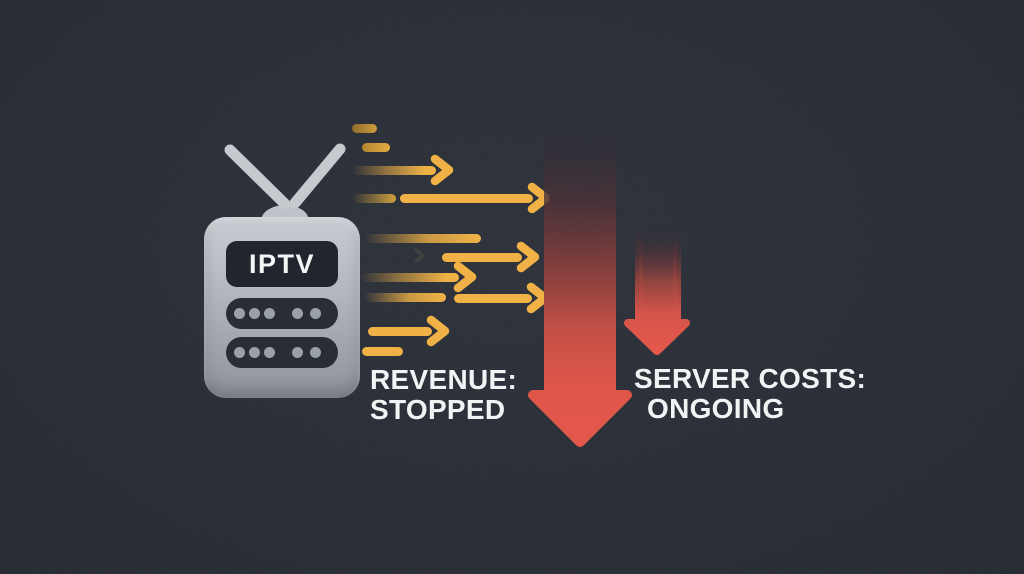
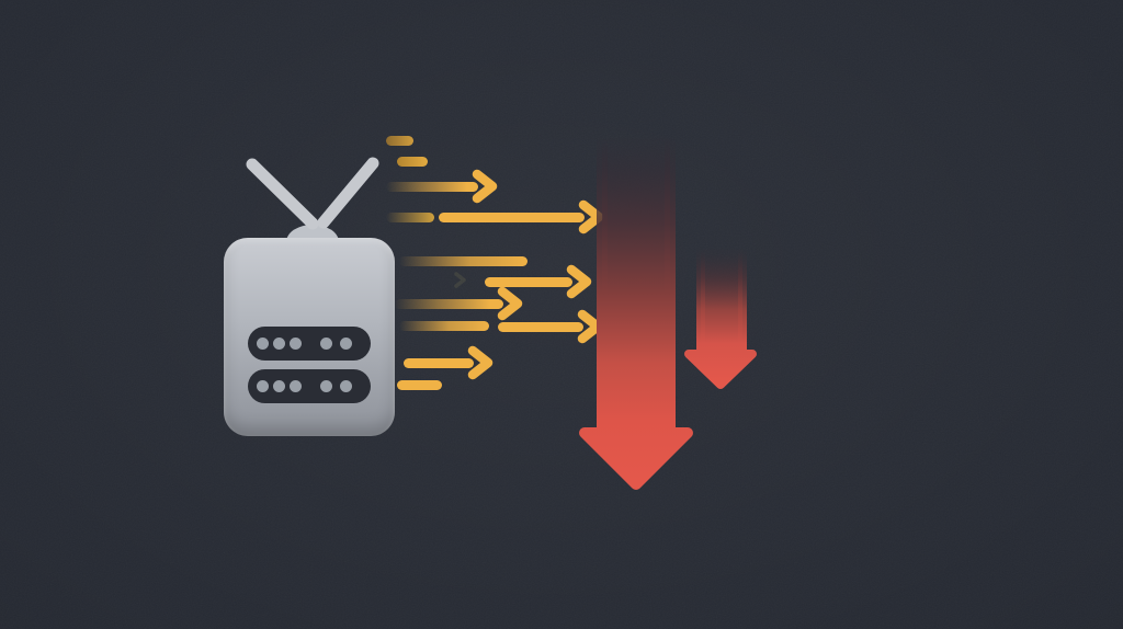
- IPTV
- REVENUE:
- STOPPED
- SERVER COSTS:
- ONGOING
